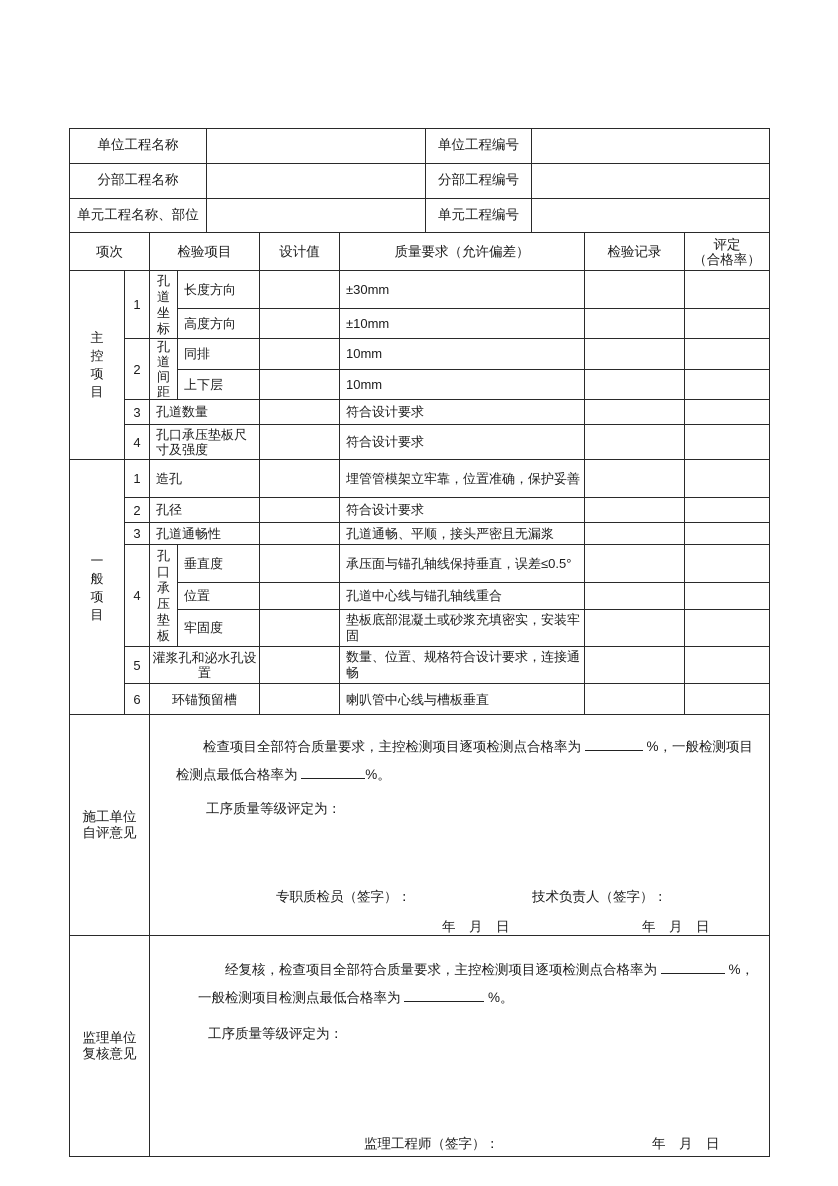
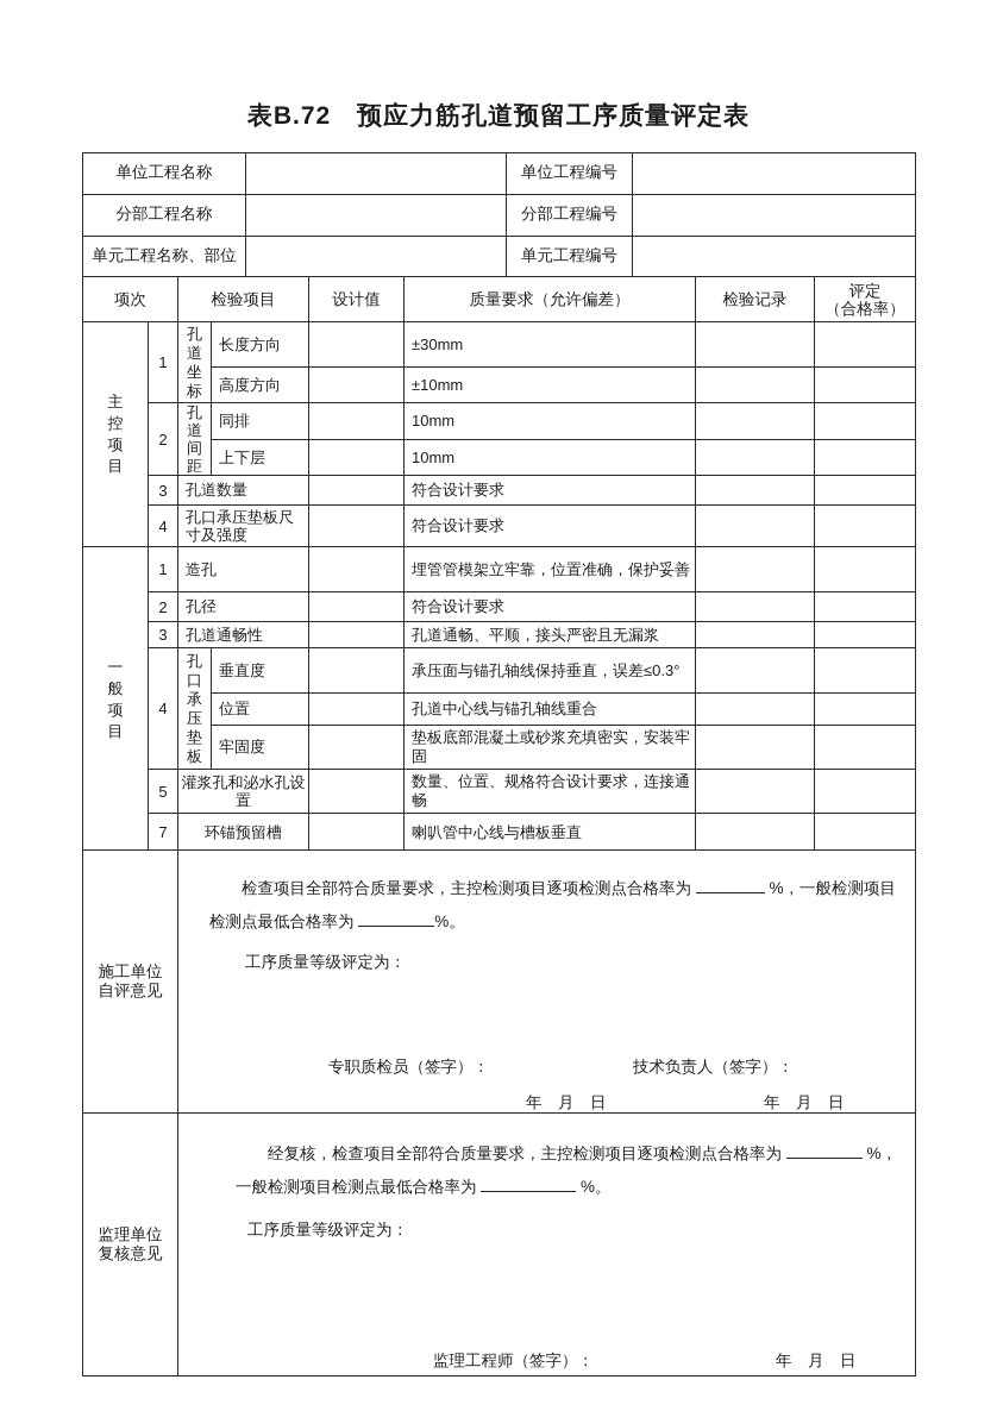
+ 表B.72 预应力筋孔道预留工序质量评定表
  单位工程名称		单位工程编号
  分部工程名称		分部工程编号
  单元工程名称、部位		单元工程编号
  项次	检验项目	设计值	质量要求（允许偏差）	检验记录	评定 （合格率）
  主控项目	1	孔道坐标	长度方向		±30mm
  高度方向		±10mm
  2	孔道间距	同排		10mm
  上下层		10mm
  3	孔道数量		符合设计要求
  4	孔口承压垫板尺寸及强度		符合设计要求
  一般项目	1	造孔		埋管管模架立牢靠，位置准确，保护妥善
  2	孔径		符合设计要求
  3	孔道通畅性		孔道通畅、平顺，接头严密且无漏浆
- 4	孔口承压垫板	垂直度		承压面与锚孔轴线保持垂直，误差≤0.5°
+ 4	孔口承压垫板	垂直度		承压面与锚孔轴线保持垂直，误差≤0.3°
  位置		孔道中心线与锚孔轴线重合
  牢固度		垫板底部混凝土或砂浆充填密实，安装牢固
  5	灌浆孔和泌水孔设置		数量、位置、规格符合设计要求，连接通畅
- 6	环锚预留槽		喇叭管中心线与槽板垂直
+ 7	环锚预留槽		喇叭管中心线与槽板垂直
  施工单位 自评意见	检查项目全部符合质量要求，主控检测项目逐项检测点合格率为 %，一般检测项目检测点最低合格率为 %。 工序质量等级评定为： 专职质检员（签字）： 技术负责人（签字）： 年 月 日 年 月 日
  监理单位 复核意见	经复核，检查项目全部符合质量要求，主控检测项目逐项检测点合格率为 %，一般检测项目检测点最低合格率为 %。 工序质量等级评定为： 监理工程师（签字）： 年 月 日
